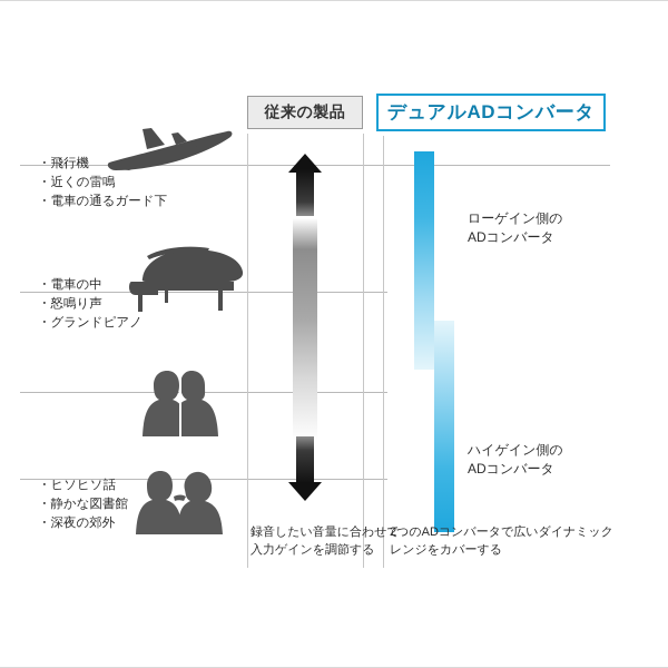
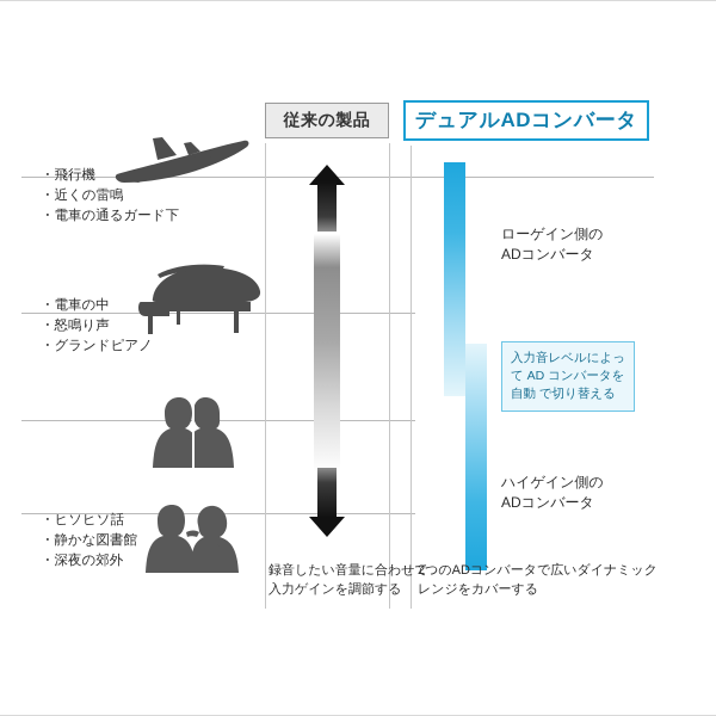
  従来の製品
  デュアルADコンバータ
  ローゲイン側の
  ADコンバータ
  ハイゲイン側の
  ADコンバータ
+ 入力音レベルによって AD コンバータを自動 で切り替える
  ・飛行機
  ・近くの雷鳴
  ・電車の通るガード下
  ・電車の中
  ・怒鳴り声
  ・グランドピアノ
  ・ヒソヒソ話
  ・静かな図書館
  ・深夜の郊外
  録音したい音量に合わせて
  入力ゲインを調節する
  2つのADコンバータで広いダイナミック
  レンジをカバーする
